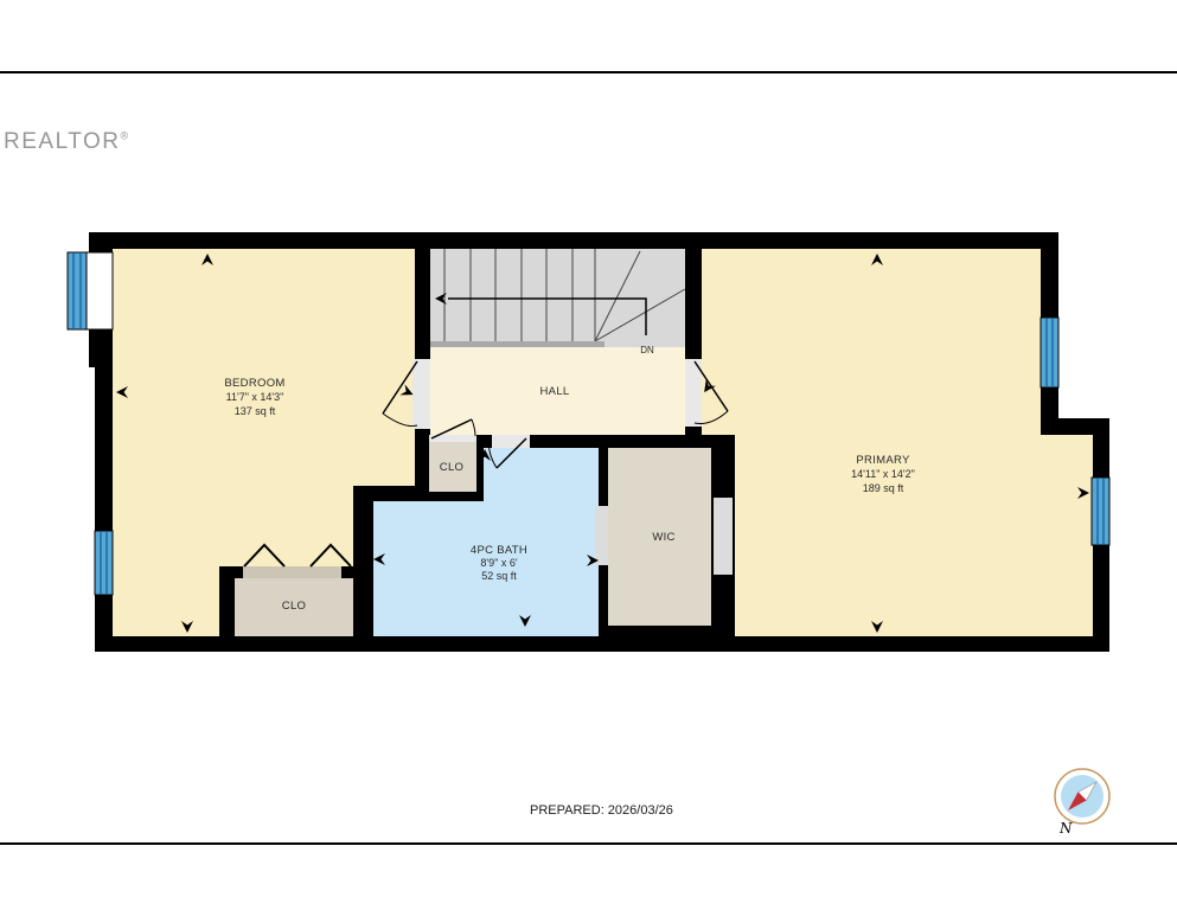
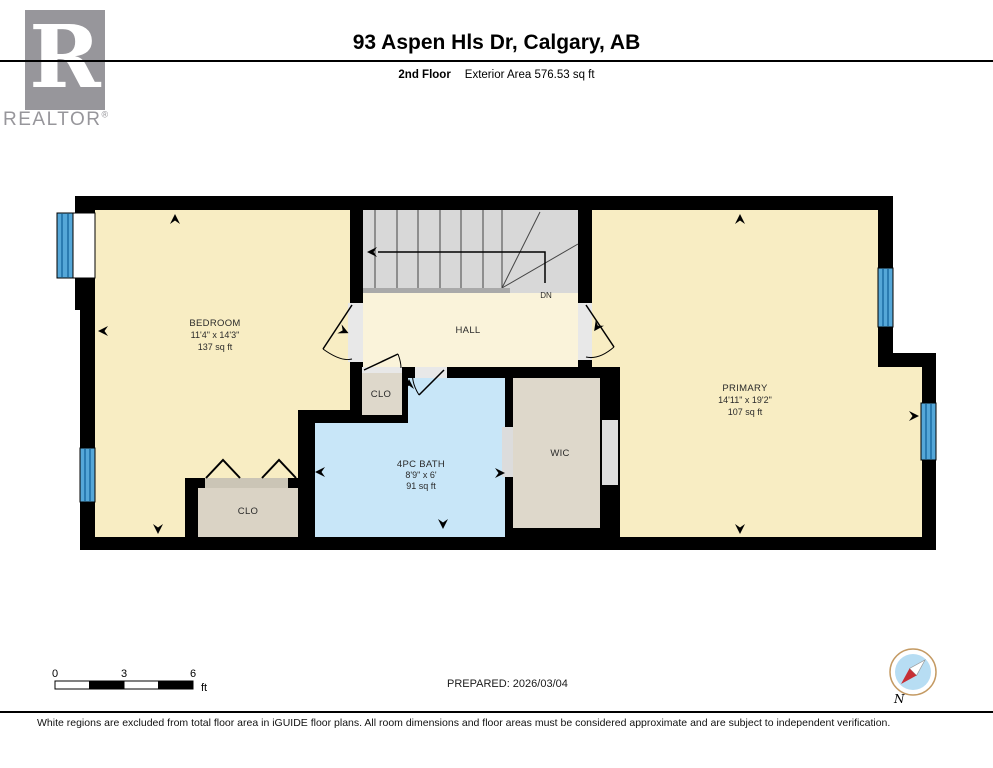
+ R
  REALTOR®
+ 93 Aspen Hls Dr, Calgary, AB
+ 2nd Floor
+ Exterior Area 576.53 sq ft
  BEDROOM
- 11'7" x 14'3"
+ 11'4" x 14'3"
  137 sq ft
  HALL
  CLO
  4PC BATH
  8'9" x 6'
- 52 sq ft
+ 91 sq ft
  WIC
  CLO
  PRIMARY
- 14'11" x 14'2"
+ 14'11" x 19'2"
- 189 sq ft
+ 107 sq ft
  DN
+ 0
+ 3
+ 6
+ ft
  N
- PREPARED: 2026/03/26
+ PREPARED: 2026/03/04
+ White regions are excluded from total floor area in iGUIDE floor plans. All room dimensions and floor areas must be considered approximate and are subject to independent verification.
